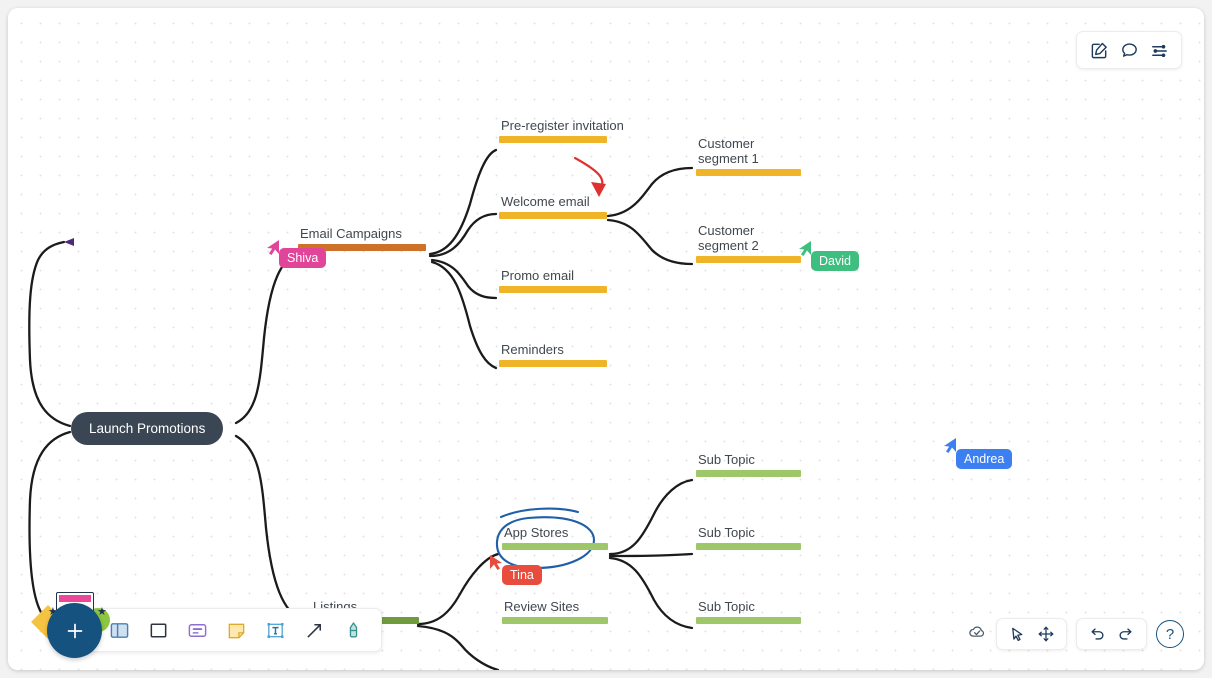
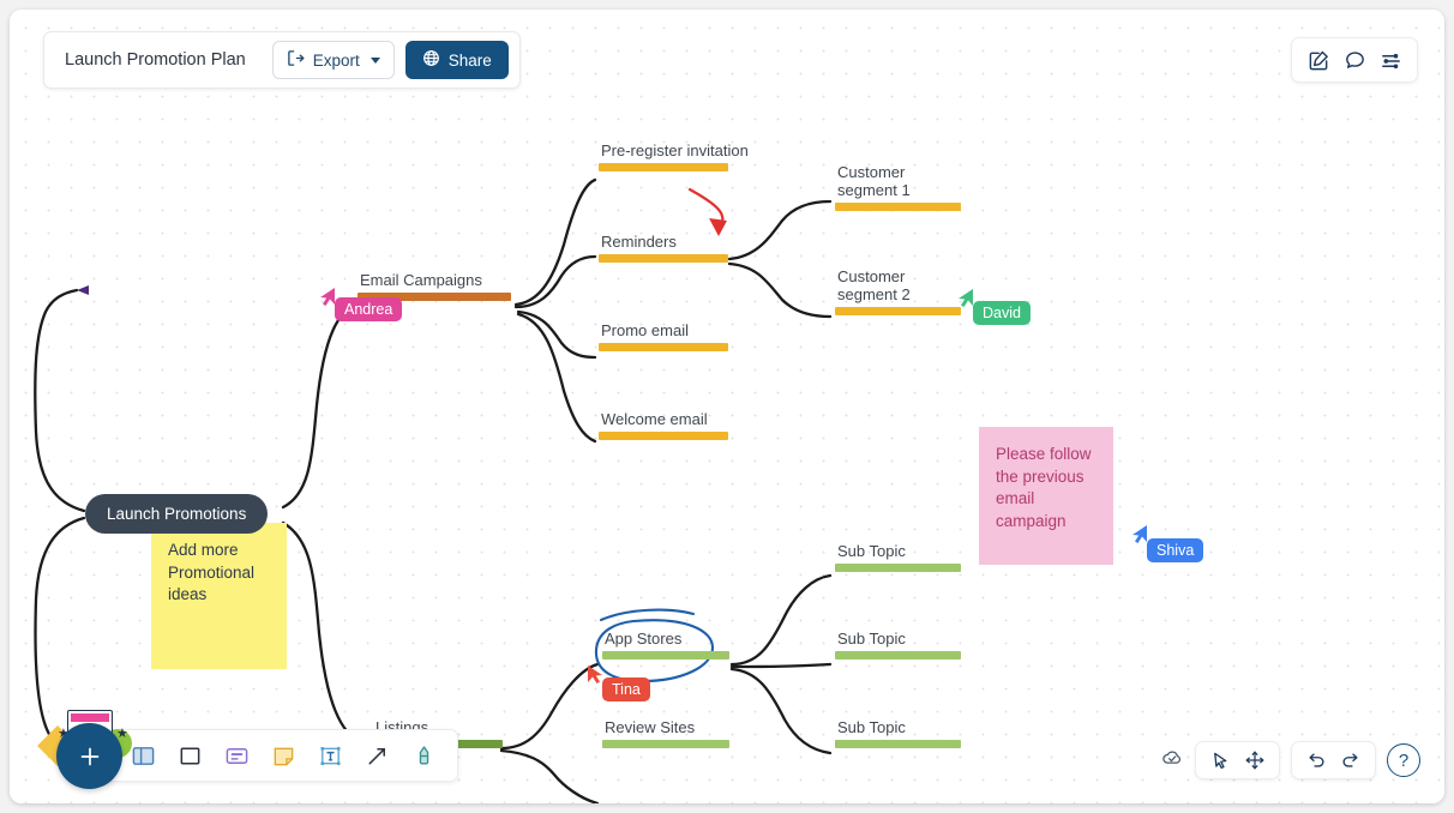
+ Launch Promotion Plan
+ Export
+ Share
+ Add more Promotional ideas
+ Please follow the previous email campaign
  Launch Promotions
  Email Campaigns
  Pre-register invitation
- Welcome email
+ Reminders
  Promo email
- Reminders
+ Welcome email
  Customer
  segment 1
  Customer
  segment 2
  Listings
  App Stores
  Review Sites
  Sub Topic
  Sub Topic
  Sub Topic
- Shiva
+ Andrea
  David
- Andrea
+ Shiva
  Tina
  ★
  ?
